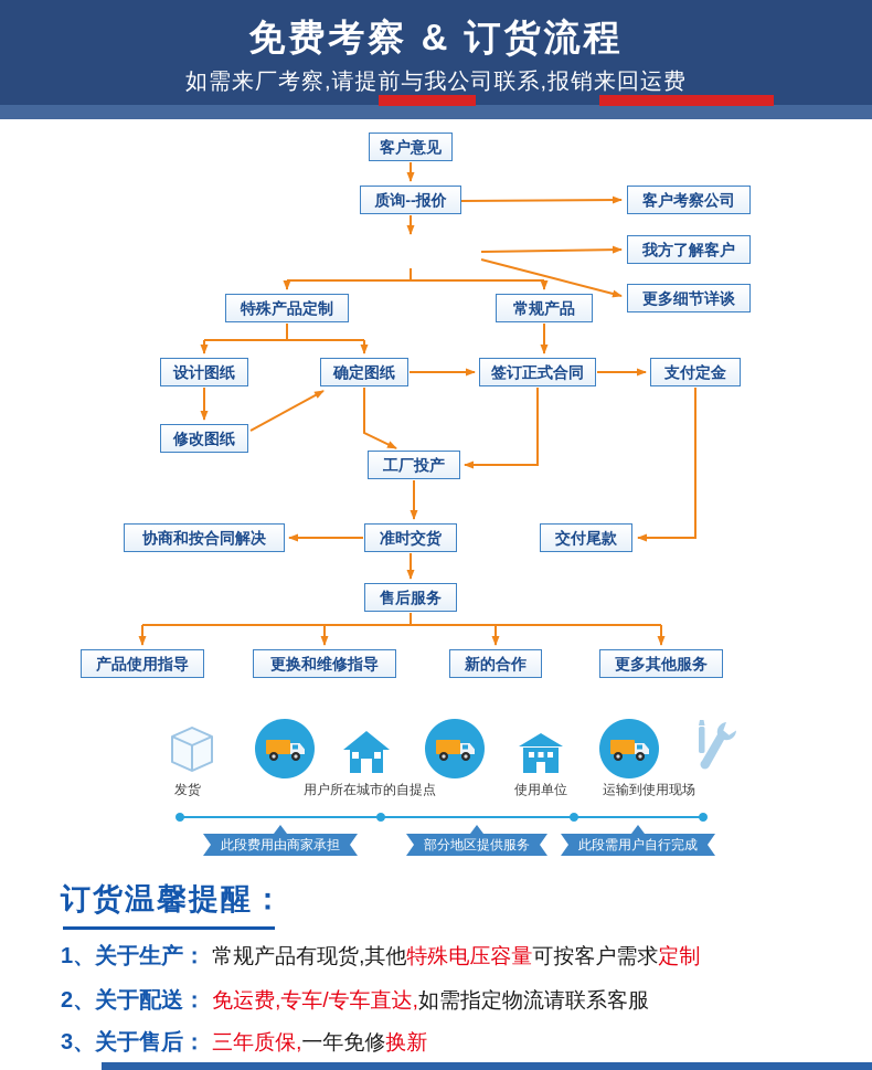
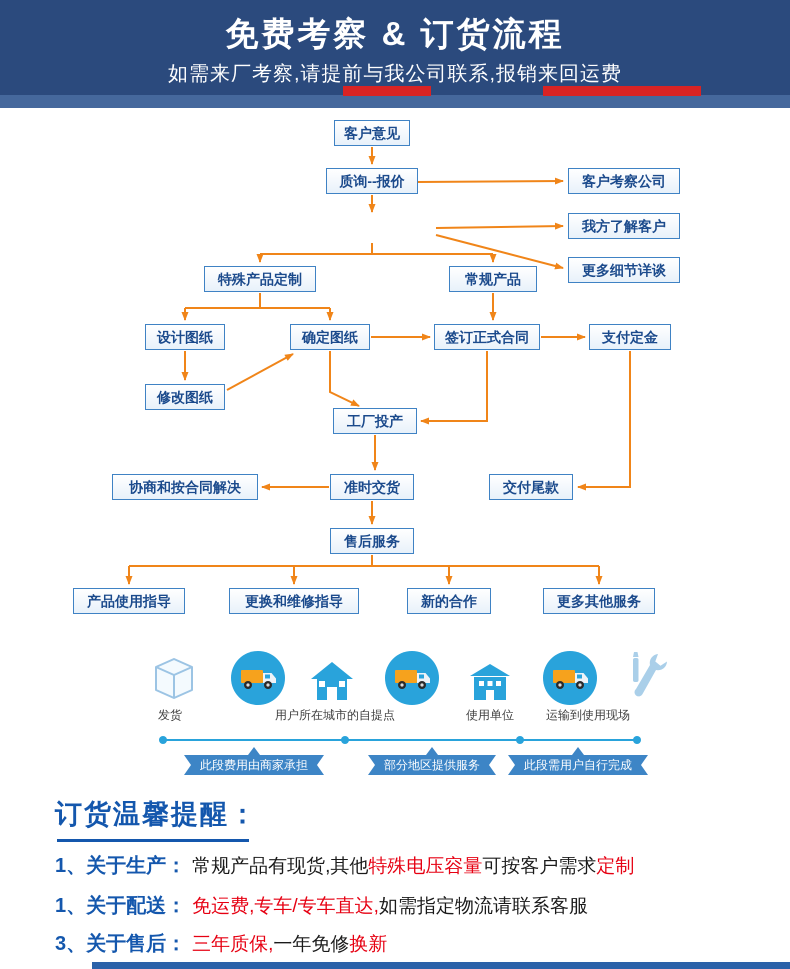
  免费考察 & 订货流程
  如需来厂考察,请提前与我公司联系,报销来回运费
  客户意见
  质询--报价
  客户考察公司
  我方了解客户
  更多细节详谈
  特殊产品定制
  常规产品
  设计图纸
  确定图纸
  签订正式合同
  支付定金
  修改图纸
  工厂投产
  协商和按合同解决
  准时交货
  交付尾款
  售后服务
  产品使用指导
  更换和维修指导
  新的合作
  更多其他服务
  发货
  用户所在城市的自提点
  使用单位
  运输到使用现场
  此段费用由商家承担
  部分地区提供服务
  此段需用户自行完成
  订货温馨提醒：
  1、关于生产： 常规产品有现货,其他特殊电压容量可按客户需求定制
- 2、关于配送： 免运费,专车/专车直达,如需指定物流请联系客服
+ 1、关于配送： 免运费,专车/专车直达,如需指定物流请联系客服
  3、关于售后： 三年质保,一年免修换新
